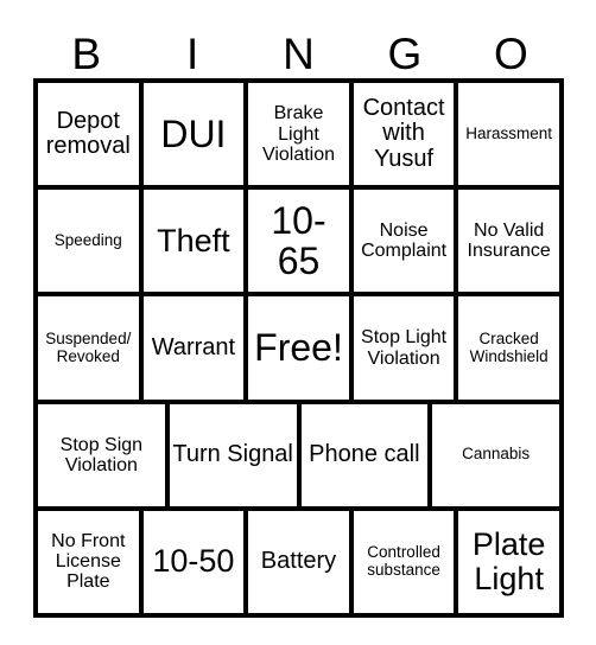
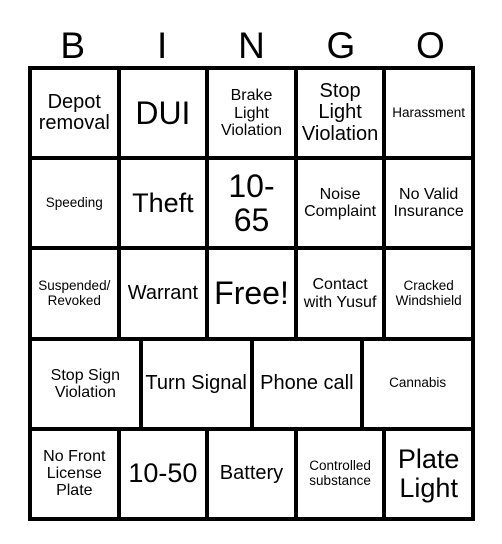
  B
  I
  N
  G
  O
  Depot removal
  DUI
  Brake Light Violation
- Contact with Yusuf
+ Stop Light Violation
  Harassment
  Speeding
  Theft
  10-65
  Noise Complaint
  No Valid Insurance
  Suspended/ Revoked
  Warrant
  Free!
- Stop Light Violation
+ Contact with Yusuf
  Cracked Windshield
  Stop Sign Violation
  Turn Signal
  Phone call
  Cannabis
  No Front License Plate
  10-50
  Battery
  Controlled substance
  Plate Light
